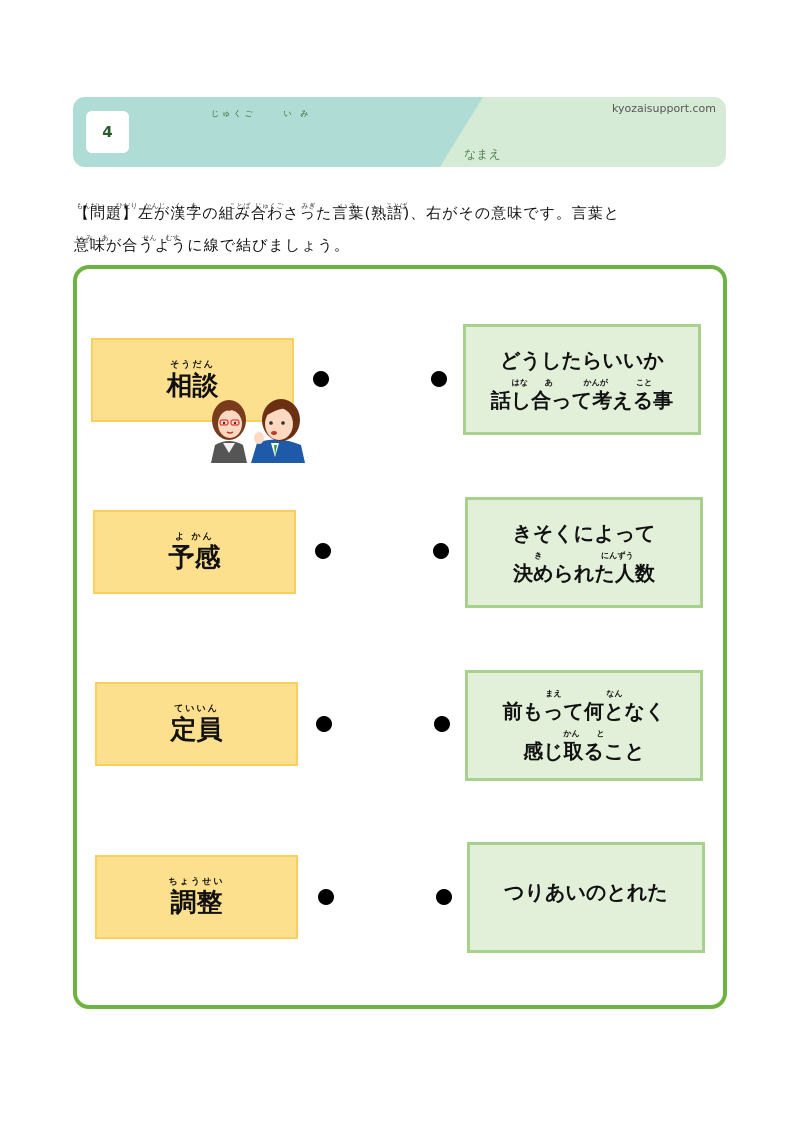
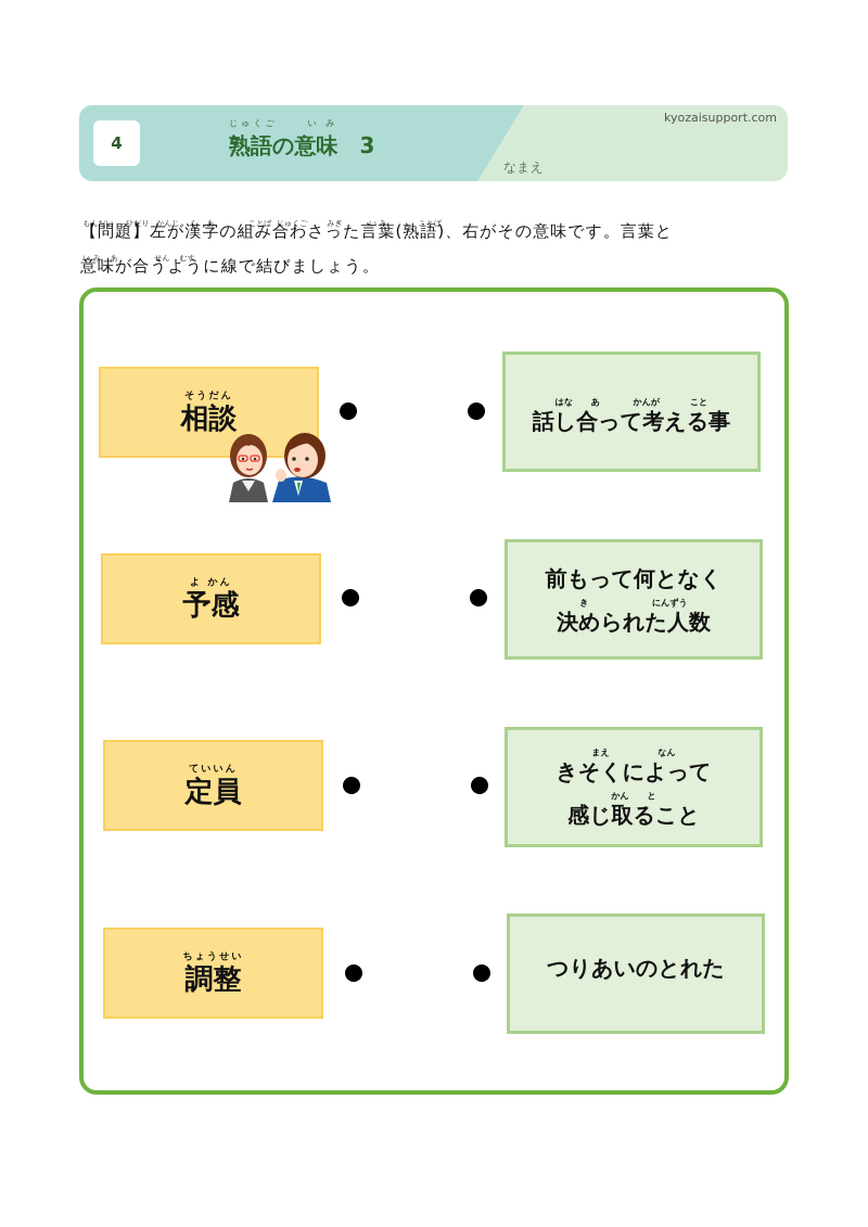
  4
  じゅくご い み
+ 熟語の意味 3
  kyozaisupport.com
  なまえ
  もんだい ひだり かんじ く あ ことば じゅくご みぎ い み ことば
  【問題】左が漢字の組み合わさった言葉(熟語)、右がその意味です。言葉と
  い み あ せん むす
  意味が合うように線で結びましょう。
  そうだん
  相談
  よ かん
  予感
  ていいん
  定員
  ちょうせい
  調整
- どうしたらいいか
  はな あ かんが こと
  話し合って考える事
- きそくによって
+ 前もって何となく
  き にんずう
  決められた人数
  まえ なん
- 前もって何となく
+ きそくによって
  かん と
  感じ取ること
  つりあいのとれた
